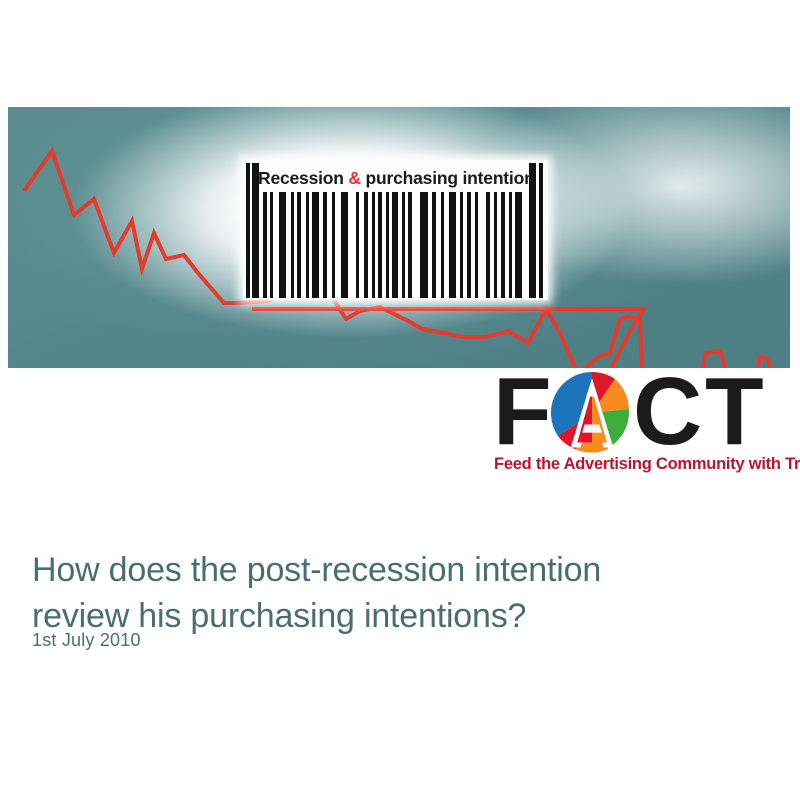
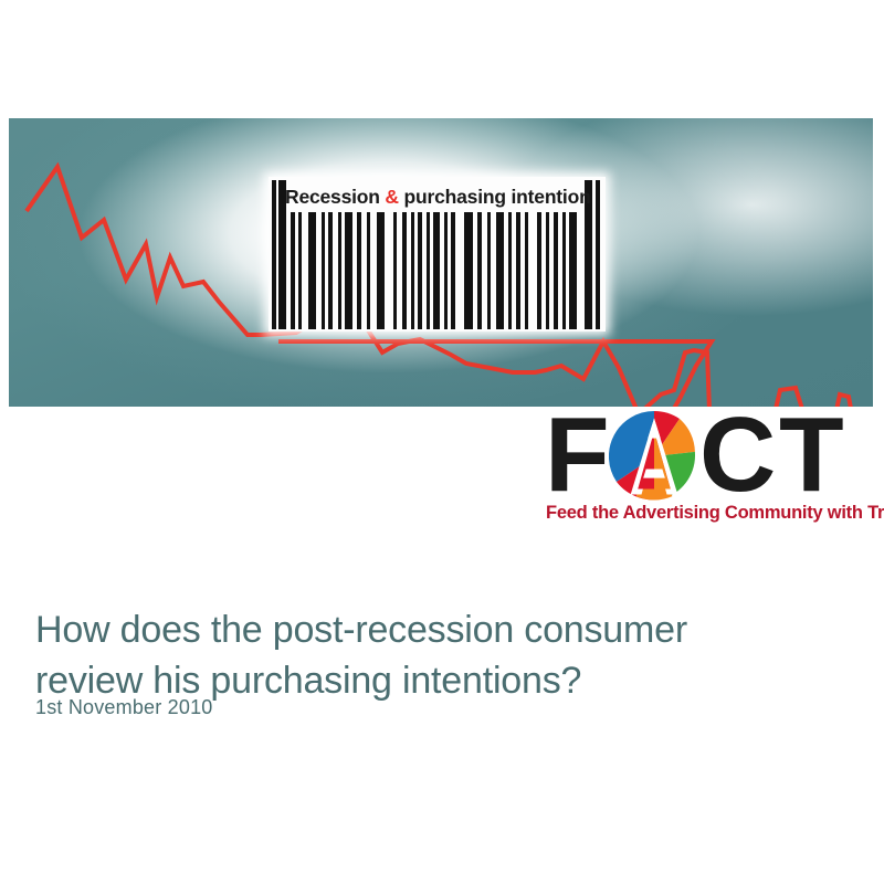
  Recession & purchasing intention
  F
  C
  T
  Feed the Advertising Community with Tr
- How does the post-recession intention
+ How does the post-recession consumer
  review his purchasing intentions?
- 1st July 2010
+ 1st November 2010
